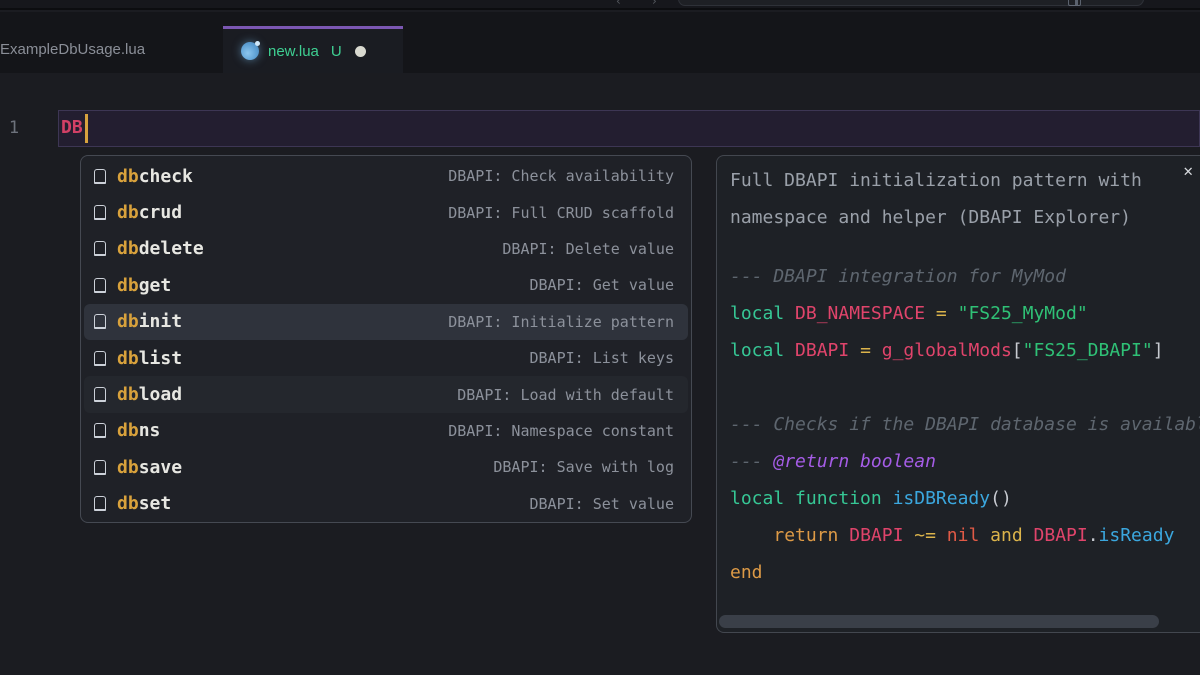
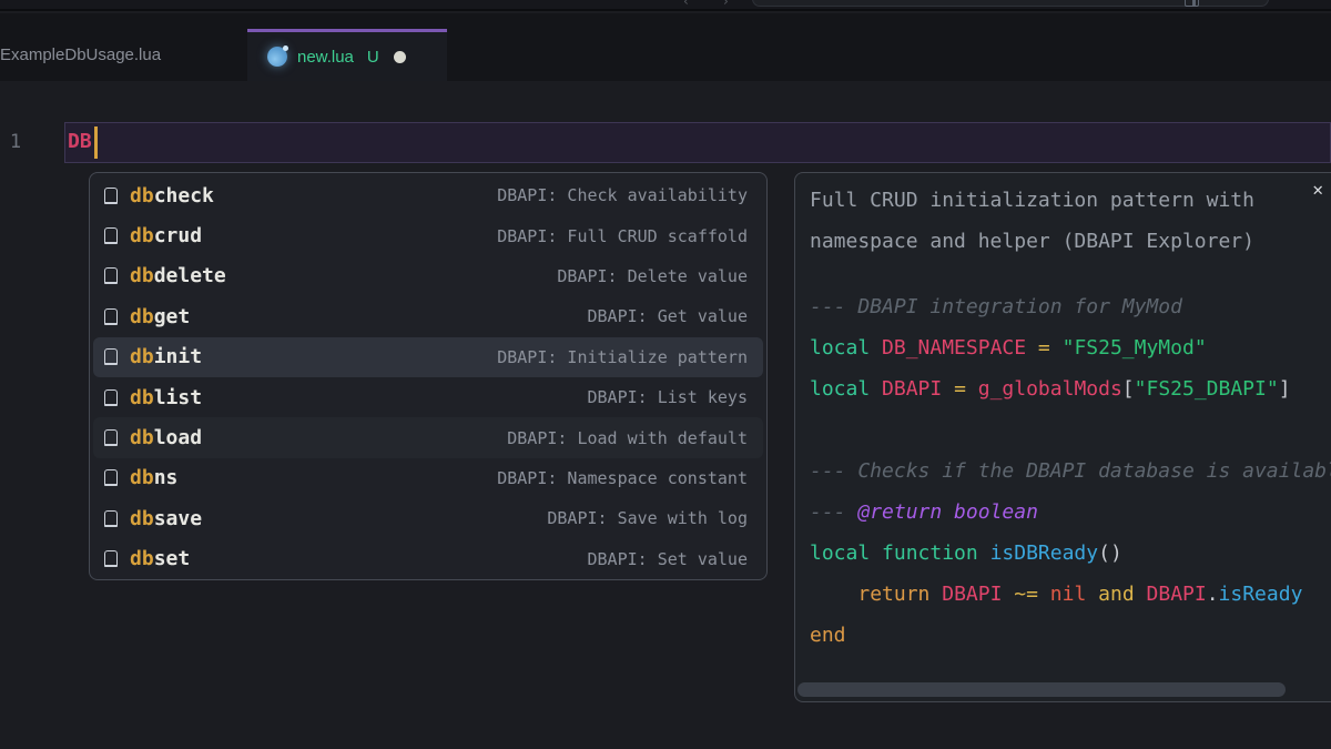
  ‹
  ›
  ExampleDbUsage.lua
  new.lua
  U
  1
  DB
  dbcheck
  DBAPI: Check availability
  dbcrud
  DBAPI: Full CRUD scaffold
  dbdelete
  DBAPI: Delete value
  dbget
  DBAPI: Get value
  dbinit
  DBAPI: Initialize pattern
  dblist
  DBAPI: List keys
  dbload
  DBAPI: Load with default
  dbns
  DBAPI: Namespace constant
  dbsave
  DBAPI: Save with log
  dbset
  DBAPI: Set value
  ✕
- Full DBAPI initialization pattern with
+ Full CRUD initialization pattern with
  namespace and helper (DBAPI Explorer)
  --- DBAPI integration for MyMod
  local DB_NAMESPACE = "FS25_MyMod"
  local DBAPI = g_globalMods["FS25_DBAPI"]
  --- Checks if the DBAPI database is availab
  --- @return boolean
  local function isDBReady()
  return DBAPI ~= nil and DBAPI.isReady
  end
